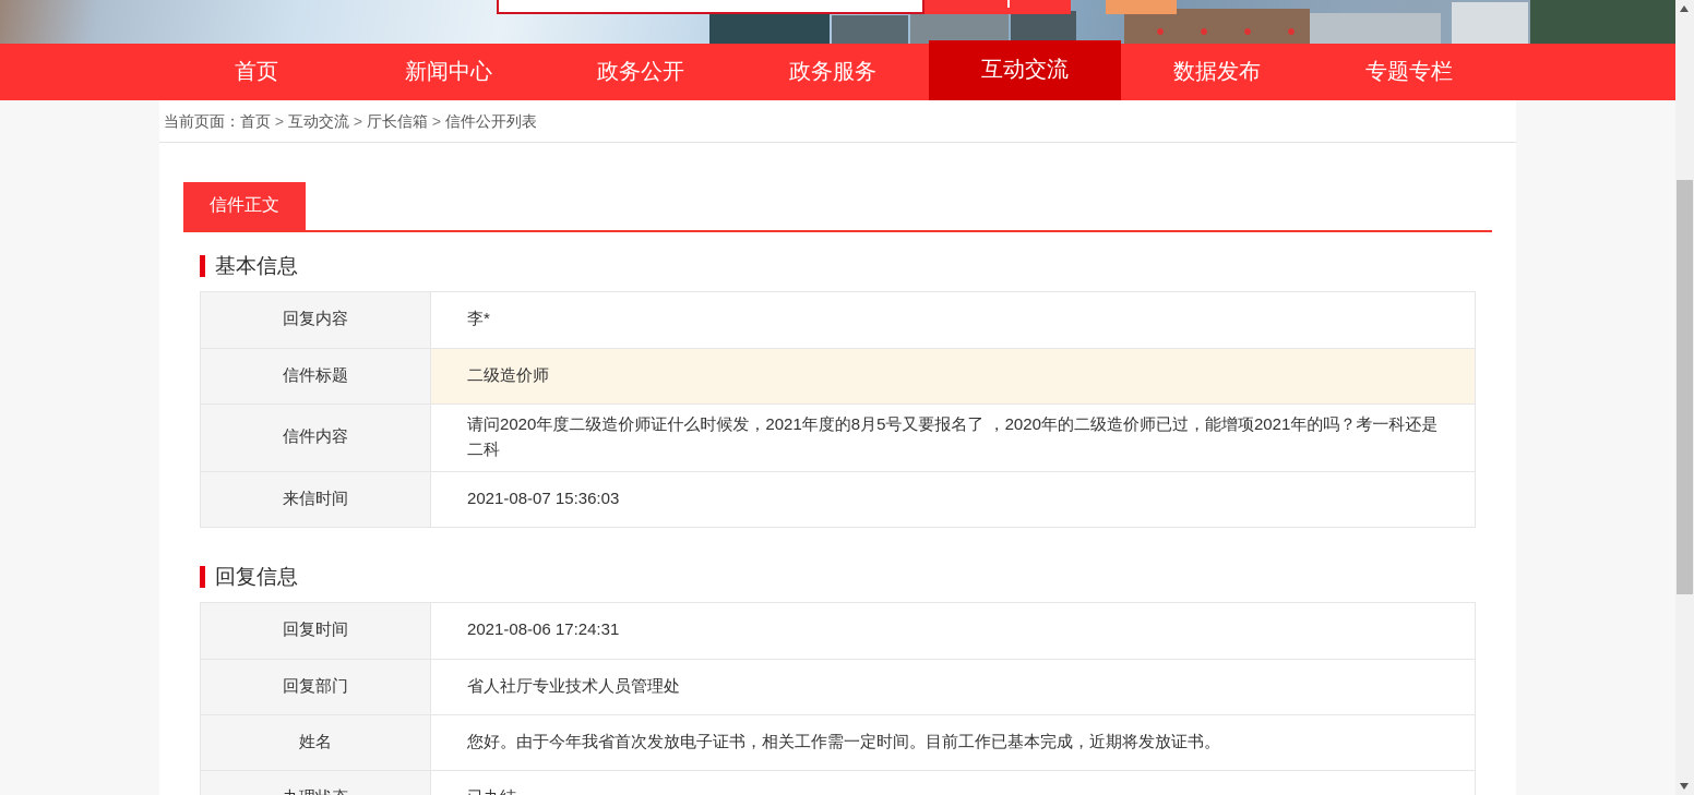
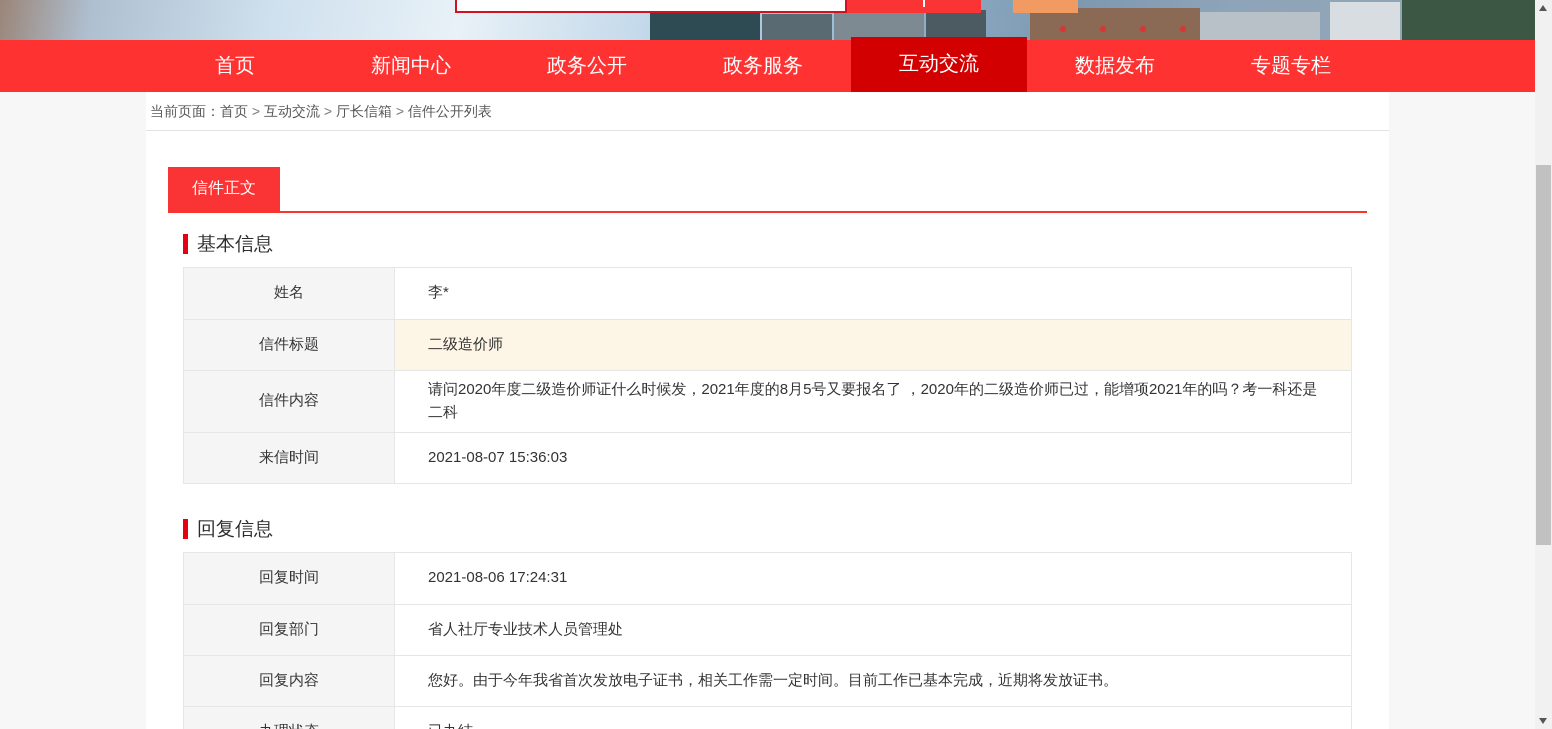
  首页
  新闻中心
  政务公开
  政务服务
  互动交流
  数据发布
  专题专栏
  当前页面：首页 > 互动交流 > 厅长信箱 > 信件公开列表
  信件正文
  基本信息
- 回复内容
+ 姓名
  李*
  信件标题
  二级造价师
  信件内容
  请问2020年度二级造价师证什么时候发，2021年度的8月5号又要报名了 ，2020年的二级造价师已过，能增项2021年的吗？考一科还是二科
  来信时间
  2021-08-07 15:36:03
  回复信息
  回复时间
  2021-08-06 17:24:31
  回复部门
  省人社厅专业技术人员管理处
- 姓名
+ 回复内容
  您好。由于今年我省首次发放电子证书，相关工作需一定时间。目前工作已基本完成，近期将发放证书。
